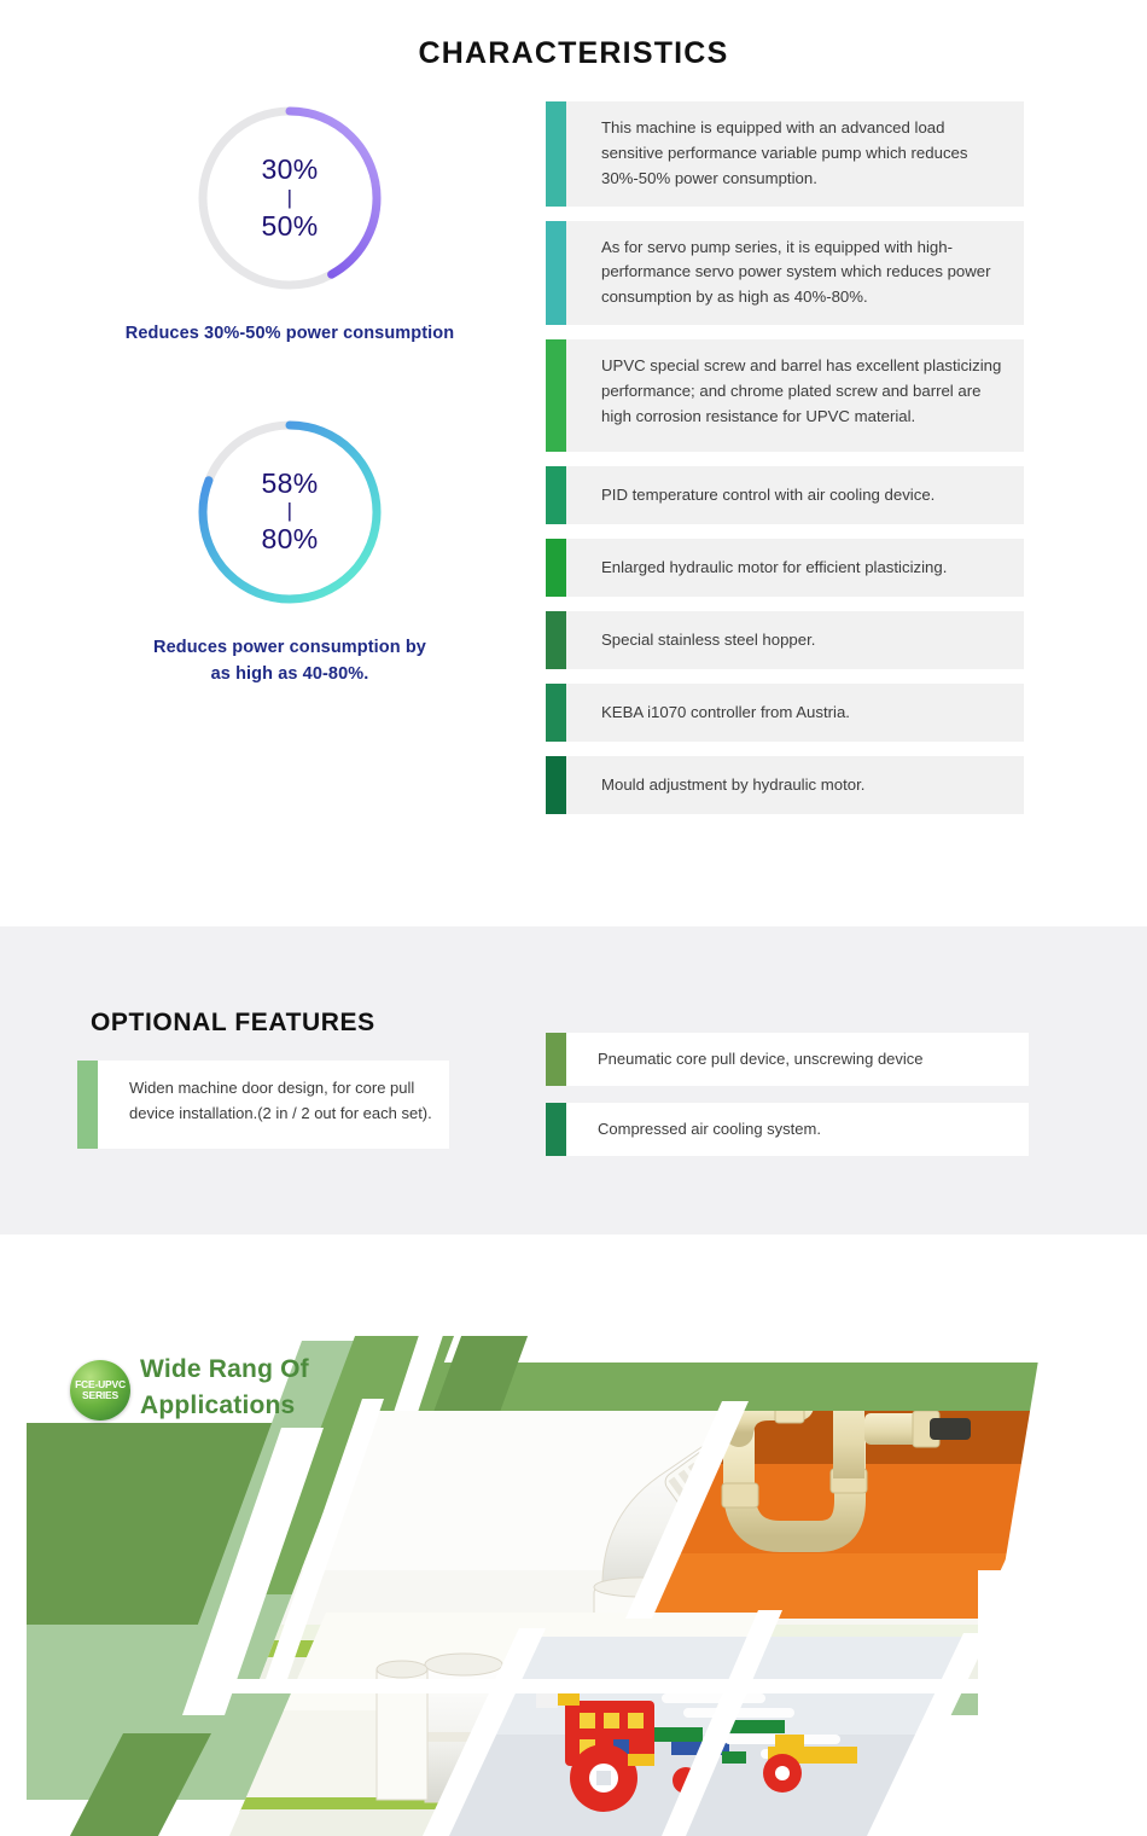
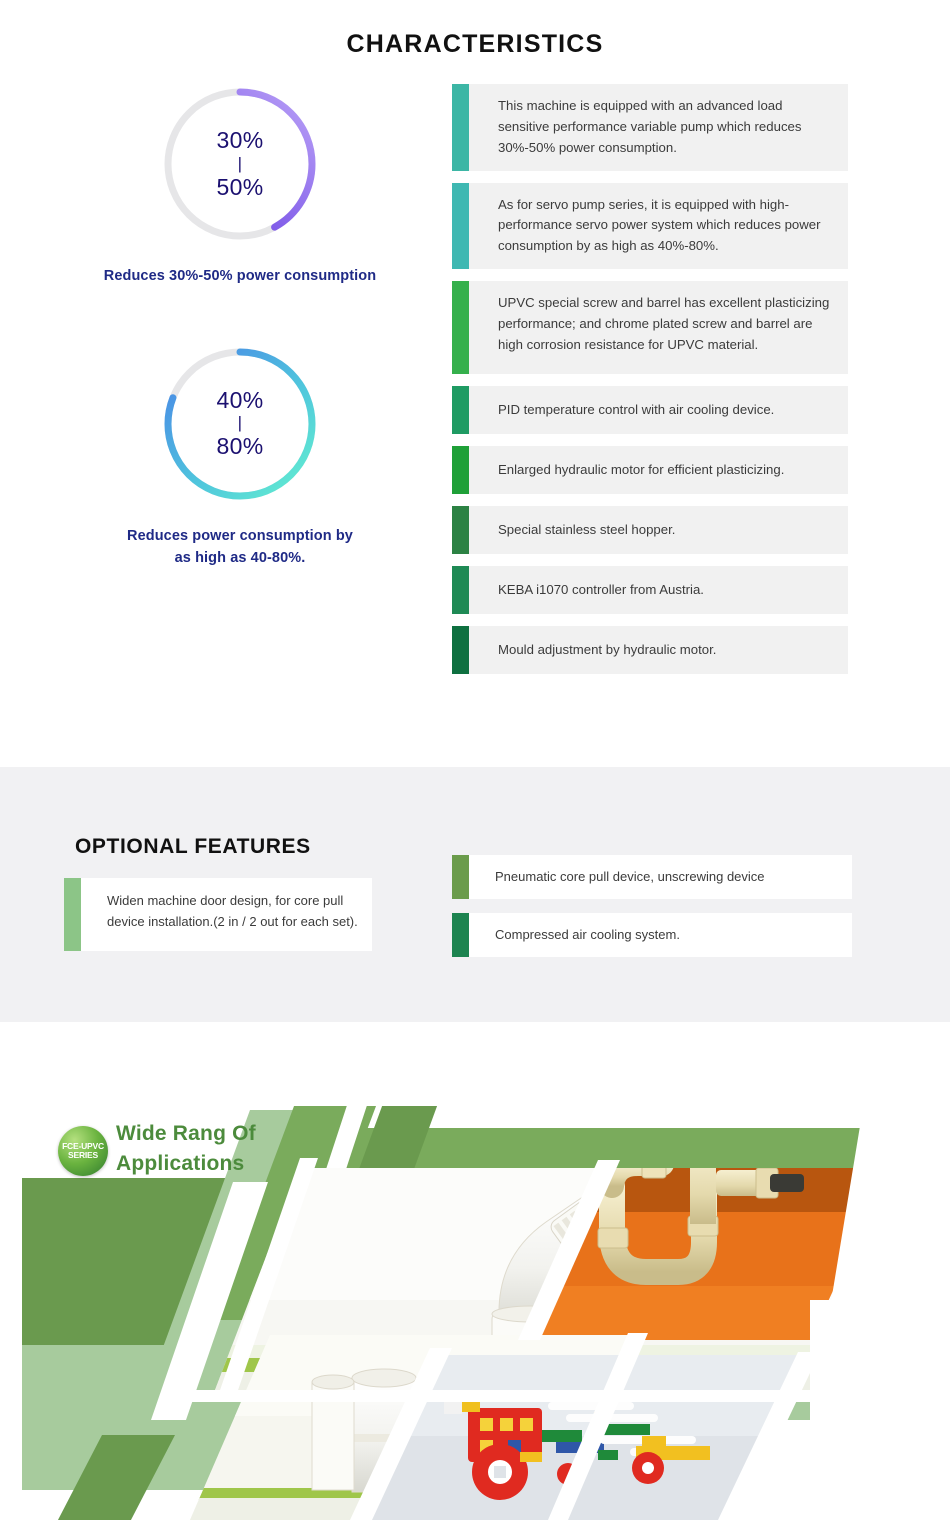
  CHARACTERISTICS
  30%
  |
  50%
  Reduces 30%-50% power consumption
- 58%
+ 40%
  |
  80%
  Reduces power consumption by
  as high as 40-80%.
  This machine is equipped with an advanced load sensitive performance variable pump which reduces 30%-50% power consumption.
  As for servo pump series, it is equipped with high-performance servo power system which reduces power consumption by as high as 40%-80%.
  UPVC special screw and barrel has excellent plasticizing performance; and chrome plated screw and barrel are high corrosion resistance for UPVC material.
  PID temperature control with air cooling device.
  Enlarged hydraulic motor for efficient plasticizing.
  Special stainless steel hopper.
  KEBA i1070 controller from Austria.
  Mould adjustment by hydraulic motor.
  OPTIONAL FEATURES
  Widen machine door design, for core pull device installation.(2 in / 2 out for each set).
  Pneumatic core pull device, unscrewing device
  Compressed air cooling system.
  FCE-UPVC
  SERIES
  Wide Rang Of
  Applications
